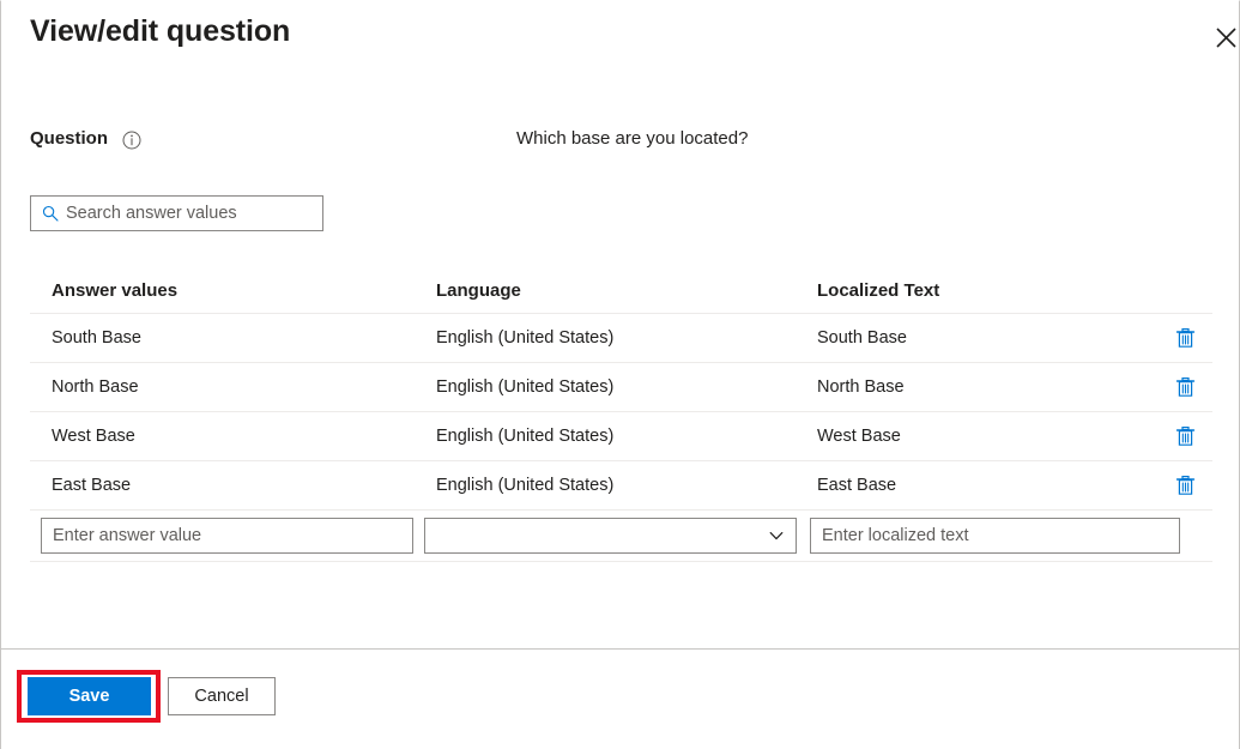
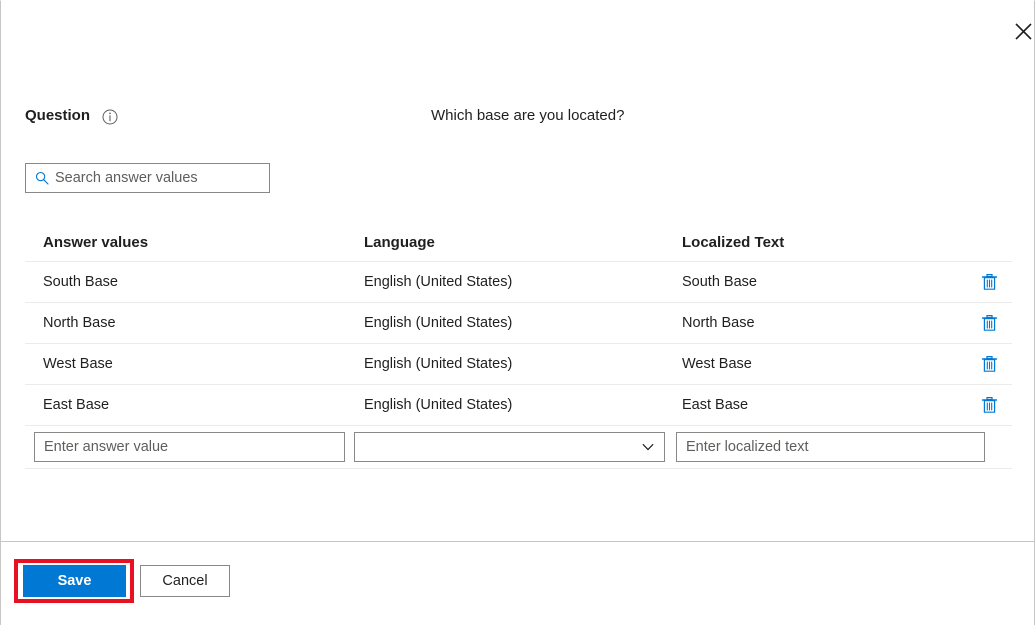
- View/edit question
  Question
  Which base are you located?
  Search answer values
  Answer values
  Language
  Localized Text
  South Base
  English (United States)
  South Base
  North Base
  English (United States)
  North Base
  West Base
  English (United States)
  West Base
  East Base
  English (United States)
  East Base
  Enter answer value
  Enter localized text
  Save
  Cancel
